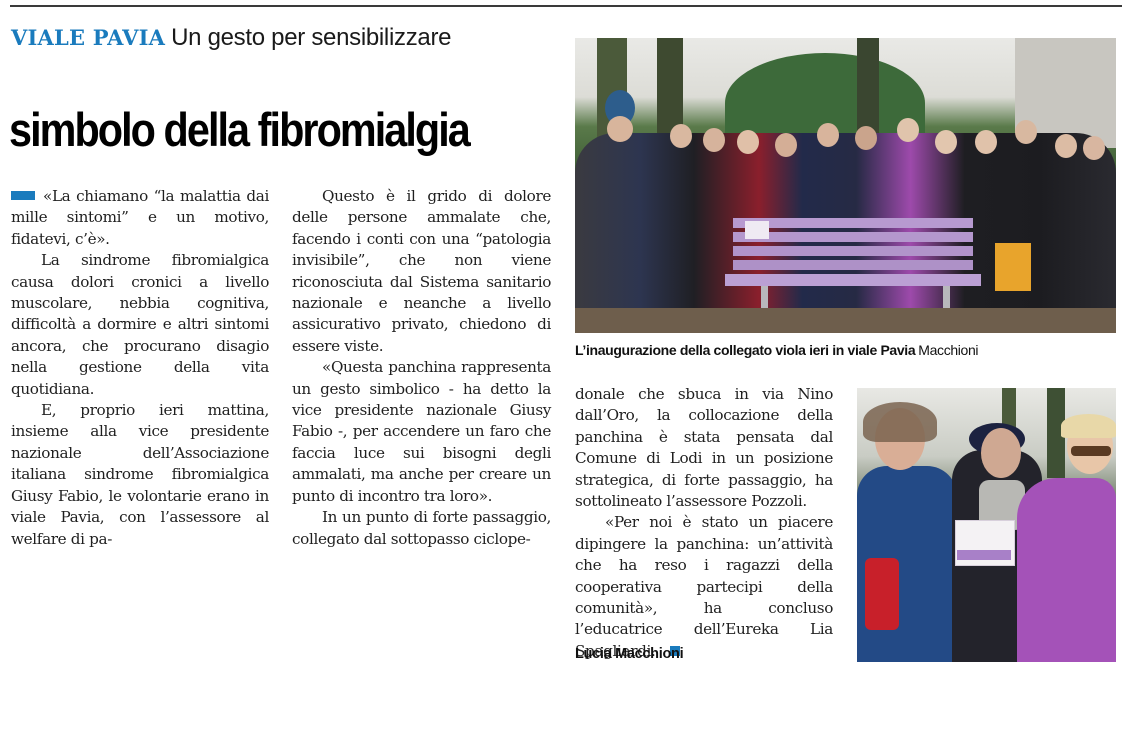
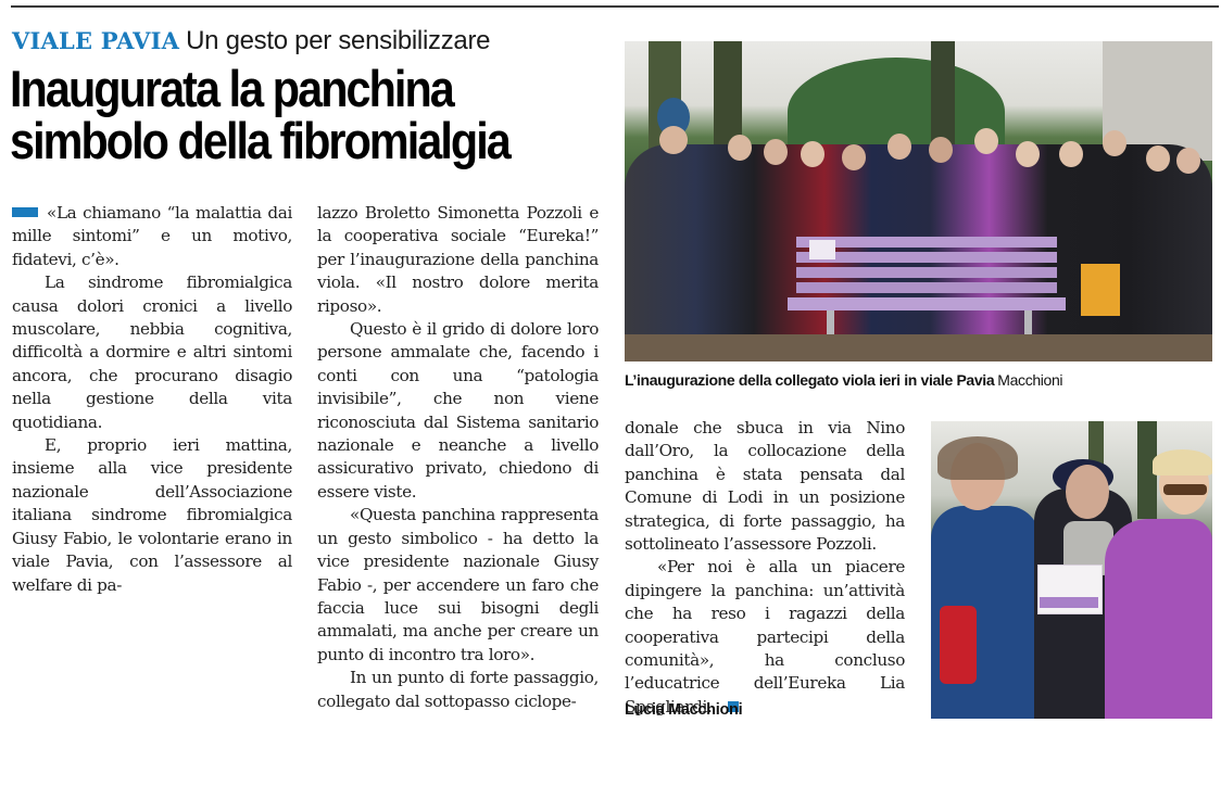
  VIALE PAVIA Un gesto per sensibilizzare
+ Inaugurata la panchina
  simbolo della fibromialgia
  «La chiamano “la malattia dai mille sintomi” e un motivo, fidatevi, c’è».
  La sindrome fibromialgica causa dolori cronici a livello muscolare, nebbia cognitiva, difficoltà a dormire e altri sintomi ancora, che procurano disagio nella gestione della vita quotidiana.
  E, proprio ieri mattina, insieme alla vice presidente nazionale dell’Associazione italiana sindrome fibromialgica Giusy Fabio, le volontarie erano in viale Pavia, con l’assessore al welfare di pa-
+ lazzo Broletto Simonetta Pozzoli e la cooperativa sociale “Eureka!” per l’inaugurazione della panchina viola. «Il nostro dolore merita riposo».
- Questo è il grido di dolore delle persone ammalate che, facendo i conti con una “patologia invisibile”, che non viene riconosciuta dal Sistema sanitario nazionale e neanche a livello assicurativo privato, chiedono di essere viste.
+ Questo è il grido di dolore loro persone ammalate che, facendo i conti con una “patologia invisibile”, che non viene riconosciuta dal Sistema sanitario nazionale e neanche a livello assicurativo privato, chiedono di essere viste.
  «Questa panchina rappresenta un gesto simbolico - ha detto la vice presidente nazionale Giusy Fabio -, per accendere un faro che faccia luce sui bisogni degli ammalati, ma anche per creare un punto di incontro tra loro».
  In un punto di forte passaggio, collegato dal sottopasso ciclope-
  L’inaugurazione della collegato viola ieri in viale Pavia Macchioni
  donale che sbuca in via Nino dall’Oro, la collocazione della panchina è stata pensata dal Comune di Lodi in un posizione strategica, di forte passaggio, ha sottolineato l’assessore Pozzoli.
- «Per noi è stato un piacere dipingere la panchina: un’attività che ha reso i ragazzi della cooperativa partecipi della comunità», ha concluso l’educatrice dell’Eureka Lia Spagliardi.
+ «Per noi è alla un piacere dipingere la panchina: un’attività che ha reso i ragazzi della cooperativa partecipi della comunità», ha concluso l’educatrice dell’Eureka Lia Spagliardi.
  Lucia Macchioni
